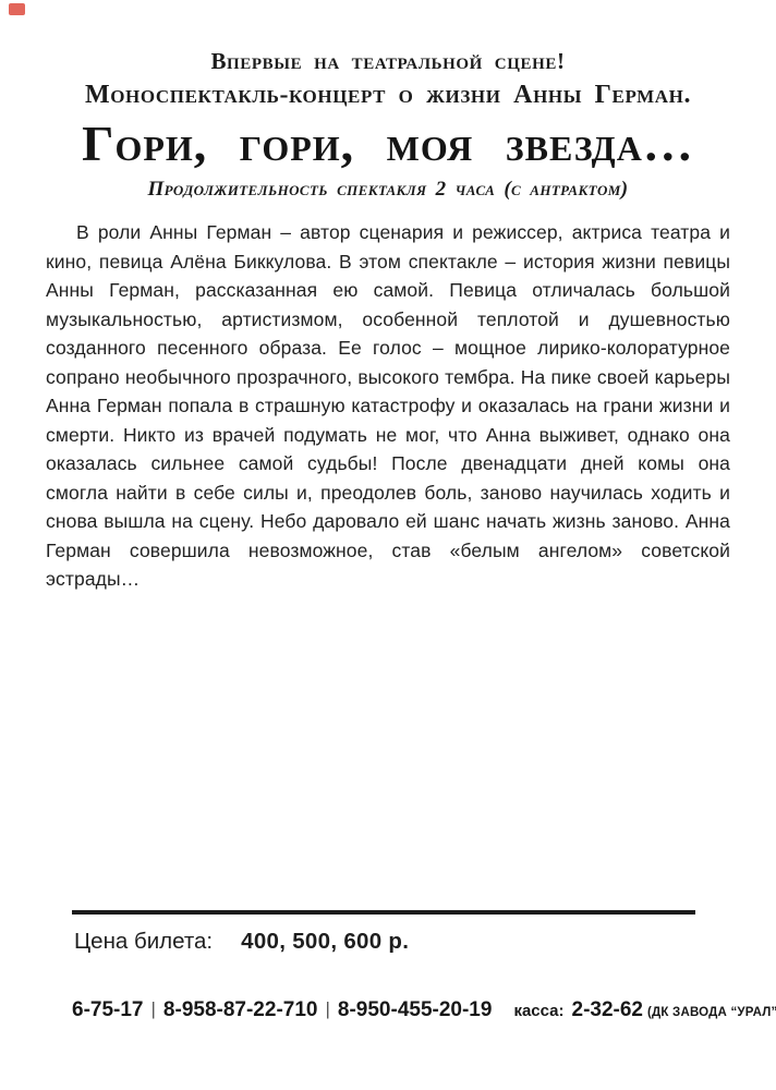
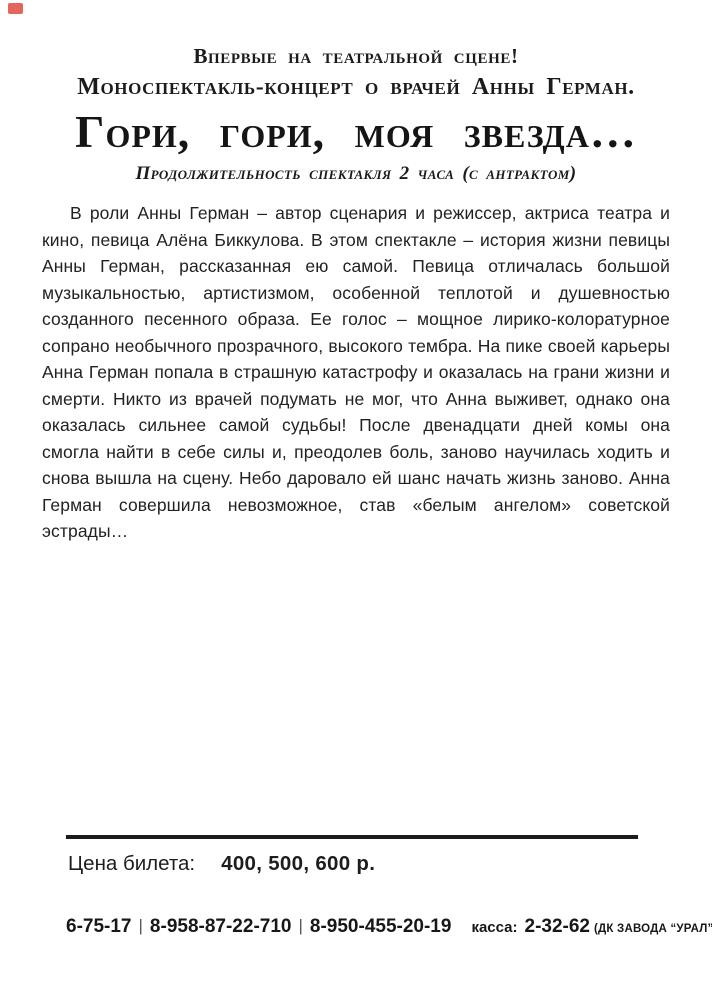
  Впервые на театральной сцене!
- Моноспектакль-концерт о жизни Анны Герман.
+ Моноспектакль-концерт о врачей Анны Герман.
  Гори, гори, моя звезда…
  Продолжительность спектакля 2 часа (с антрактом)
  В роли Анны Герман – автор сценария и режиссер, актриса театра и кино, певица Алёна Биккулова. В этом спектакле – история жизни певицы Анны Герман, рассказанная ею самой. Певица отличалась большой музыкальностью, артистизмом, особенной теплотой и душевностью созданного песенного образа. Ее голос – мощное лирико-колоратурное сопрано необычного прозрачного, высокого тембра. На пике своей карьеры Анна Герман попала в страшную катастрофу и оказалась на грани жизни и смерти. Никто из врачей подумать не мог, что Анна выживет, однако она оказалась сильнее самой судьбы! После двенадцати дней комы она смогла найти в себе силы и, преодолев боль, заново научилась ходить и снова вышла на сцену. Небо даровало ей шанс начать жизнь заново. Анна Герман совершила невозможное, став «белым ангелом» советской эстрады…
  Цена билета: 400, 500, 600 р.
  6-75-17 | 8-958-87-22-710 | 8-950-455-20-19 касса: 2-32-62 (ДК ЗАВОДА “УРАЛ”
